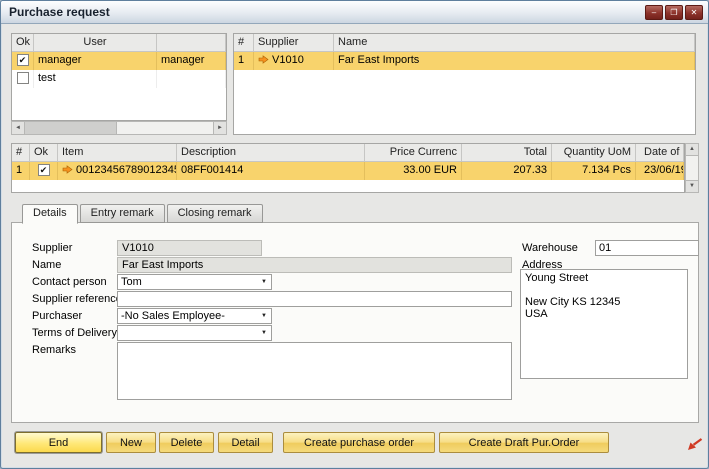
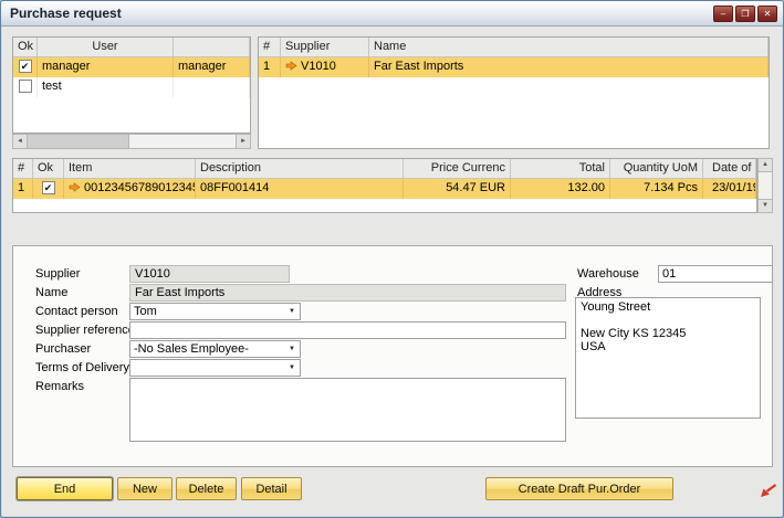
  Purchase request
  –
  ❐
  ✕
  Ok
  User
  ✔
  manager
  manager
  test
  #
  Supplier
  Name
  1
  V1010
  Far East Imports
  #
  Ok
  Item
  Description
  Price Currenc
  Total
  Quantity UoM
  Date of
  1
  ✔
  0012345678901234
  08FF001414
- 33.00 EUR
+ 54.47 EUR
- 207.33
+ 132.00
  7.134 Pcs
- 23/06/19
+ 23/01/19
- Details
- Entry remark
- Closing remark
  Supplier
  V1010
  Name
  Far East Imports
  Contact person
  Tom
  Supplier referenc
  Purchaser
  -No Sales Employee-
  Terms of Delivery
  Remarks
  Warehouse
  01
  Address
  Young Street
  New City KS 12345
  USA
  End
  New
  Delete
  Detail
- Create purchase order
  Create Draft Pur.Order
